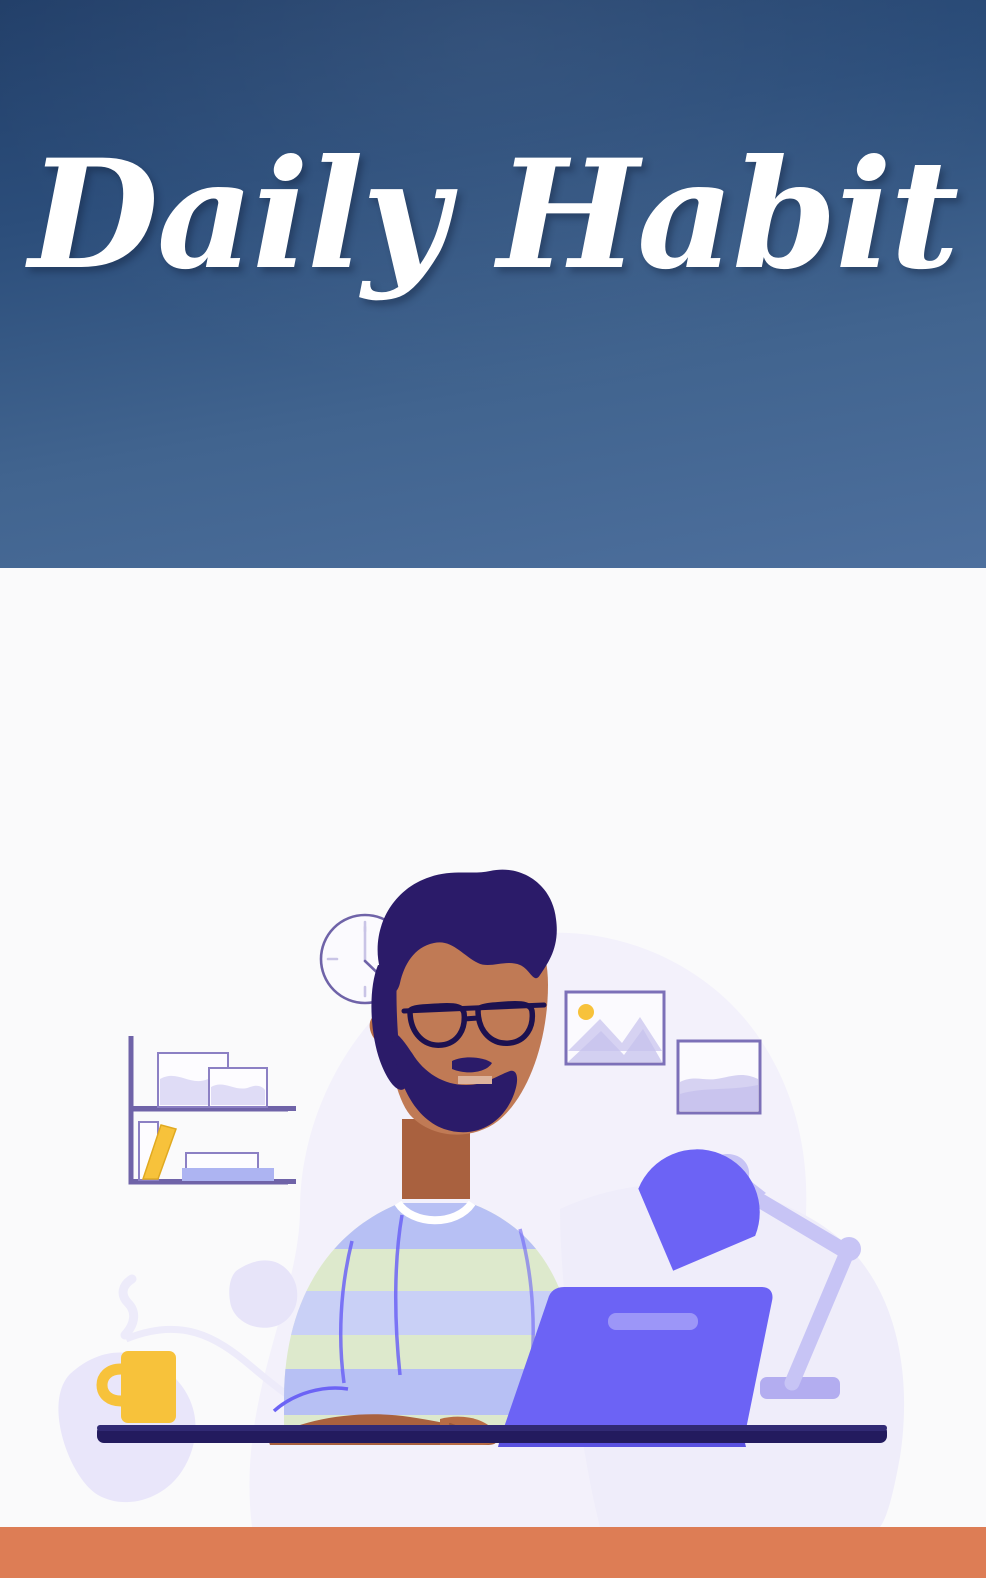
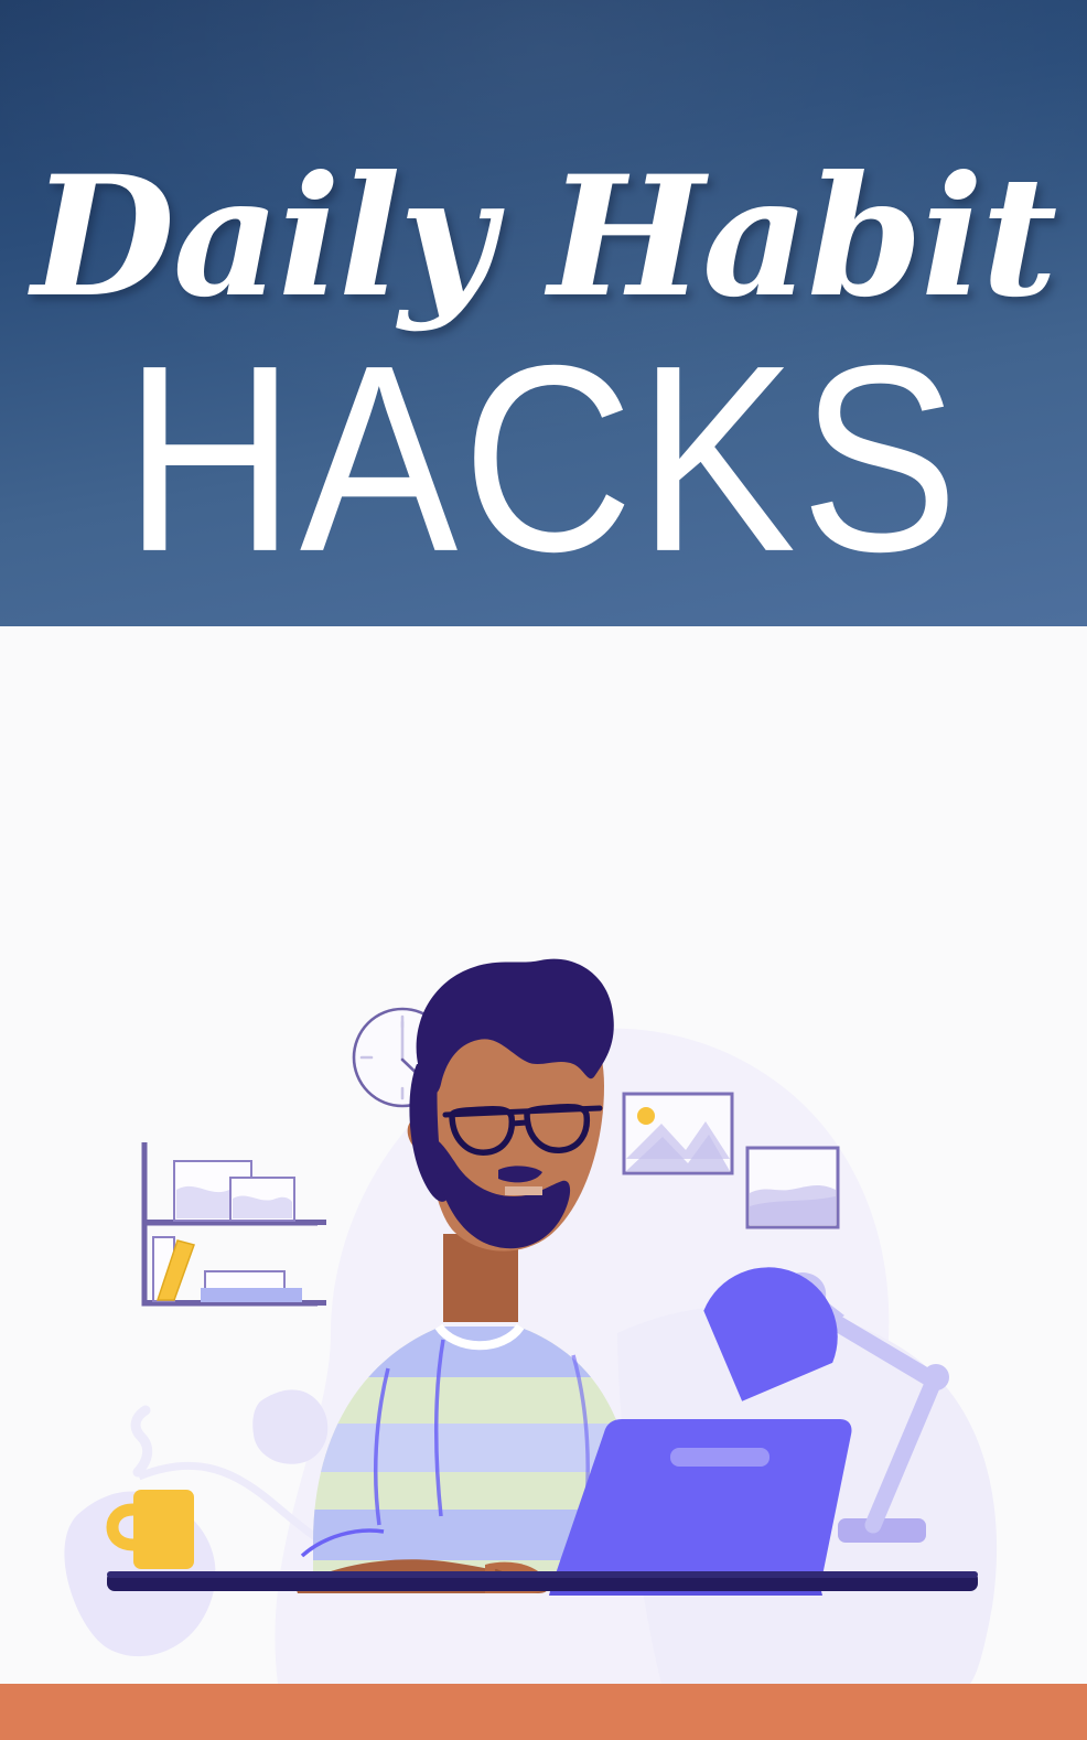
  Daily Habit
+ HACKS
